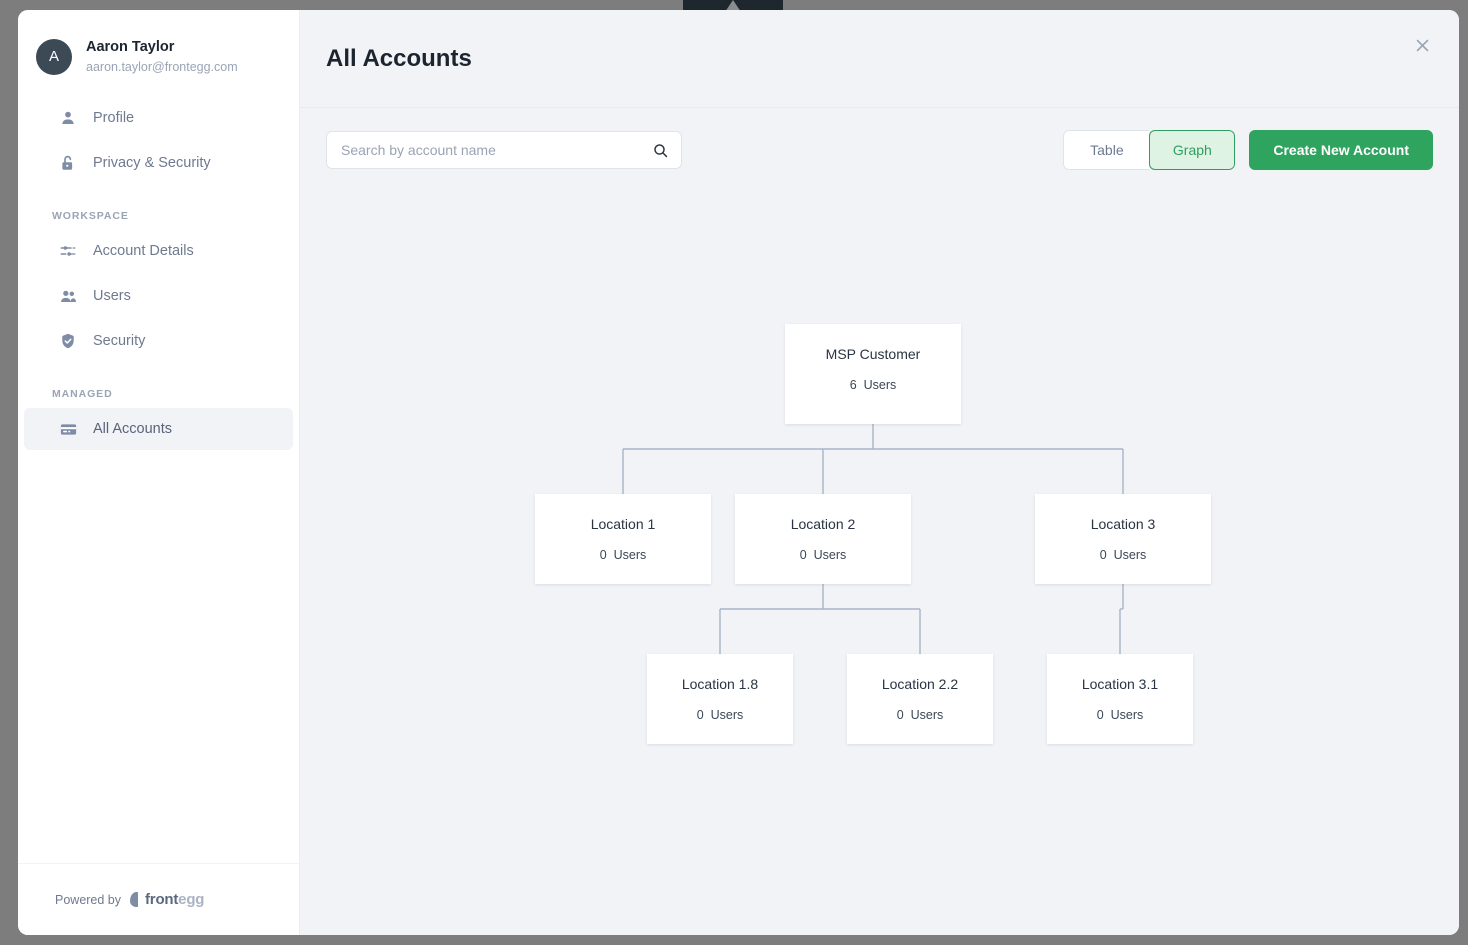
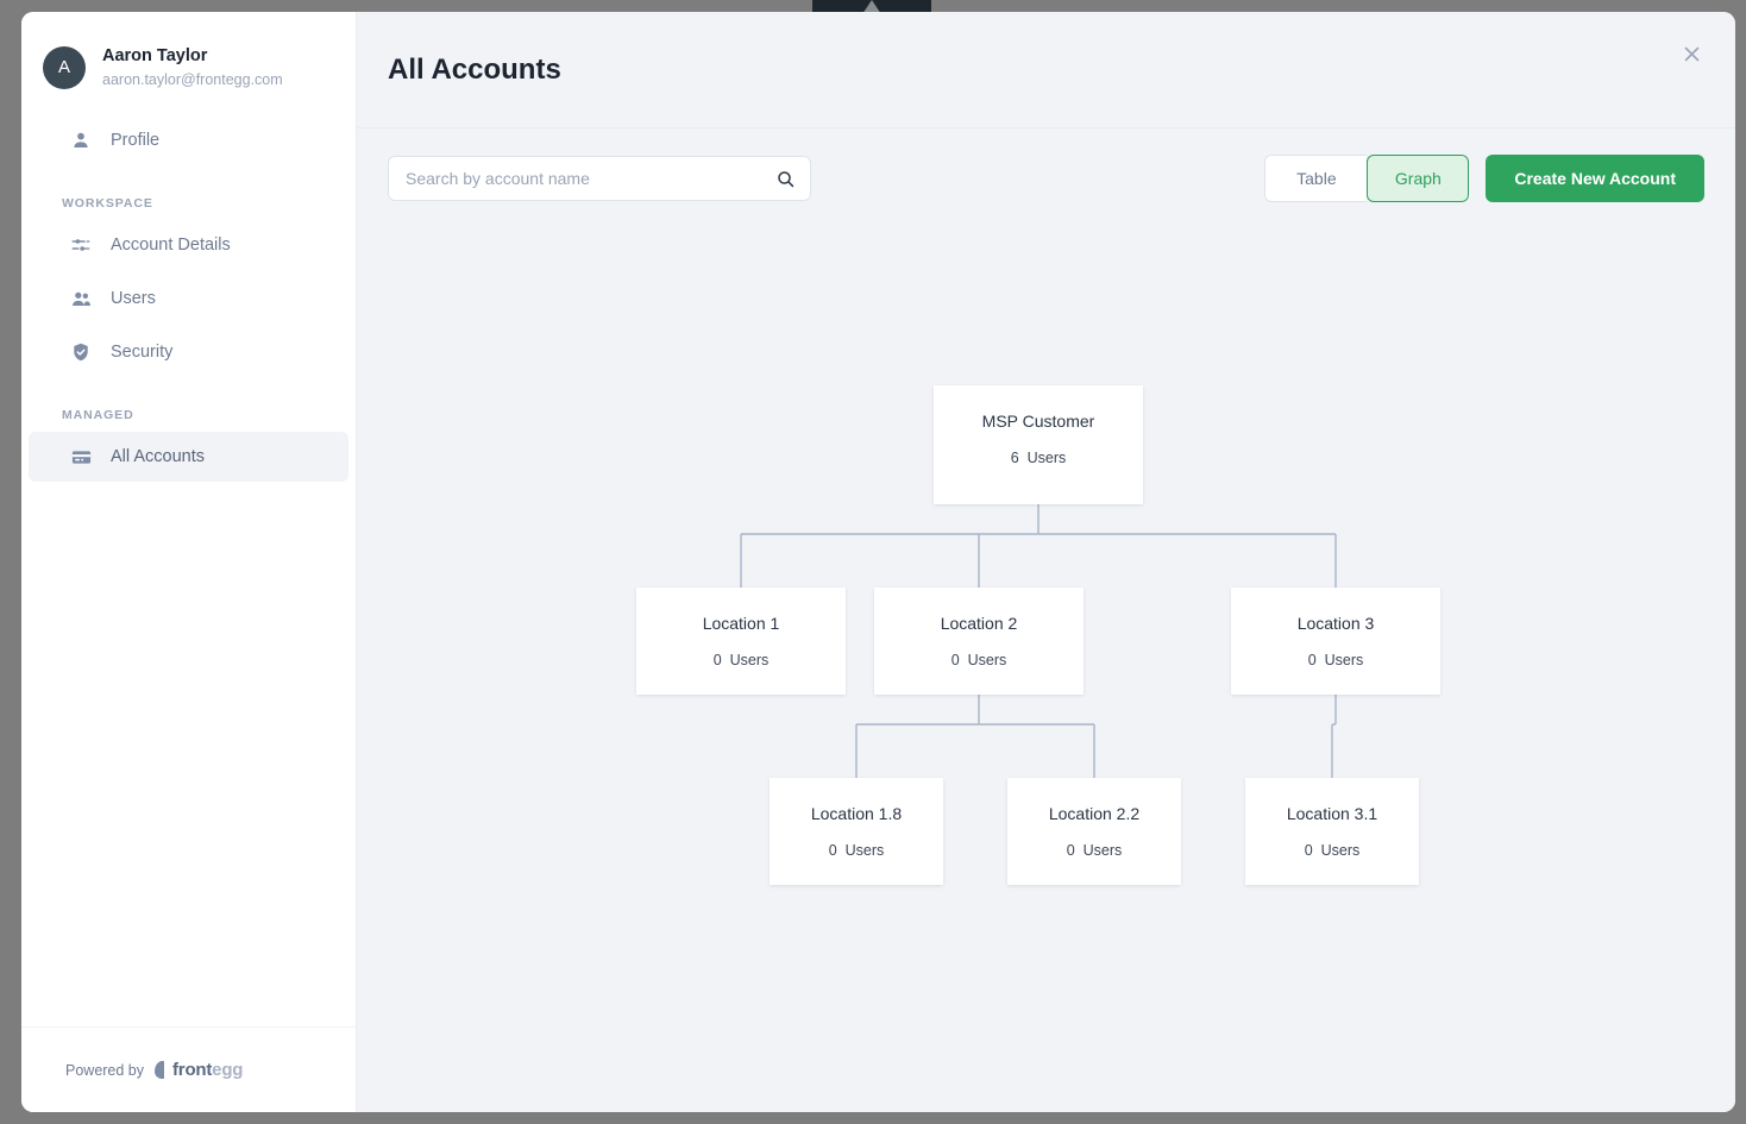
  A
  Aaron Taylor
  aaron.taylor@frontegg.com
  Profile
- Privacy & Security
  WORKSPACE
  Account Details
  Users
  Security
  MANAGED
  All Accounts
  Powered by
  front
  egg
  All Accounts
  Search by account name
  Table
  Graph
  Create New Account
  MSP Customer
  6 Users
  Location 1
  0 Users
  Location 2
  0 Users
  Location 3
  0 Users
  Location 1.8
  0 Users
  Location 2.2
  0 Users
  Location 3.1
  0 Users
